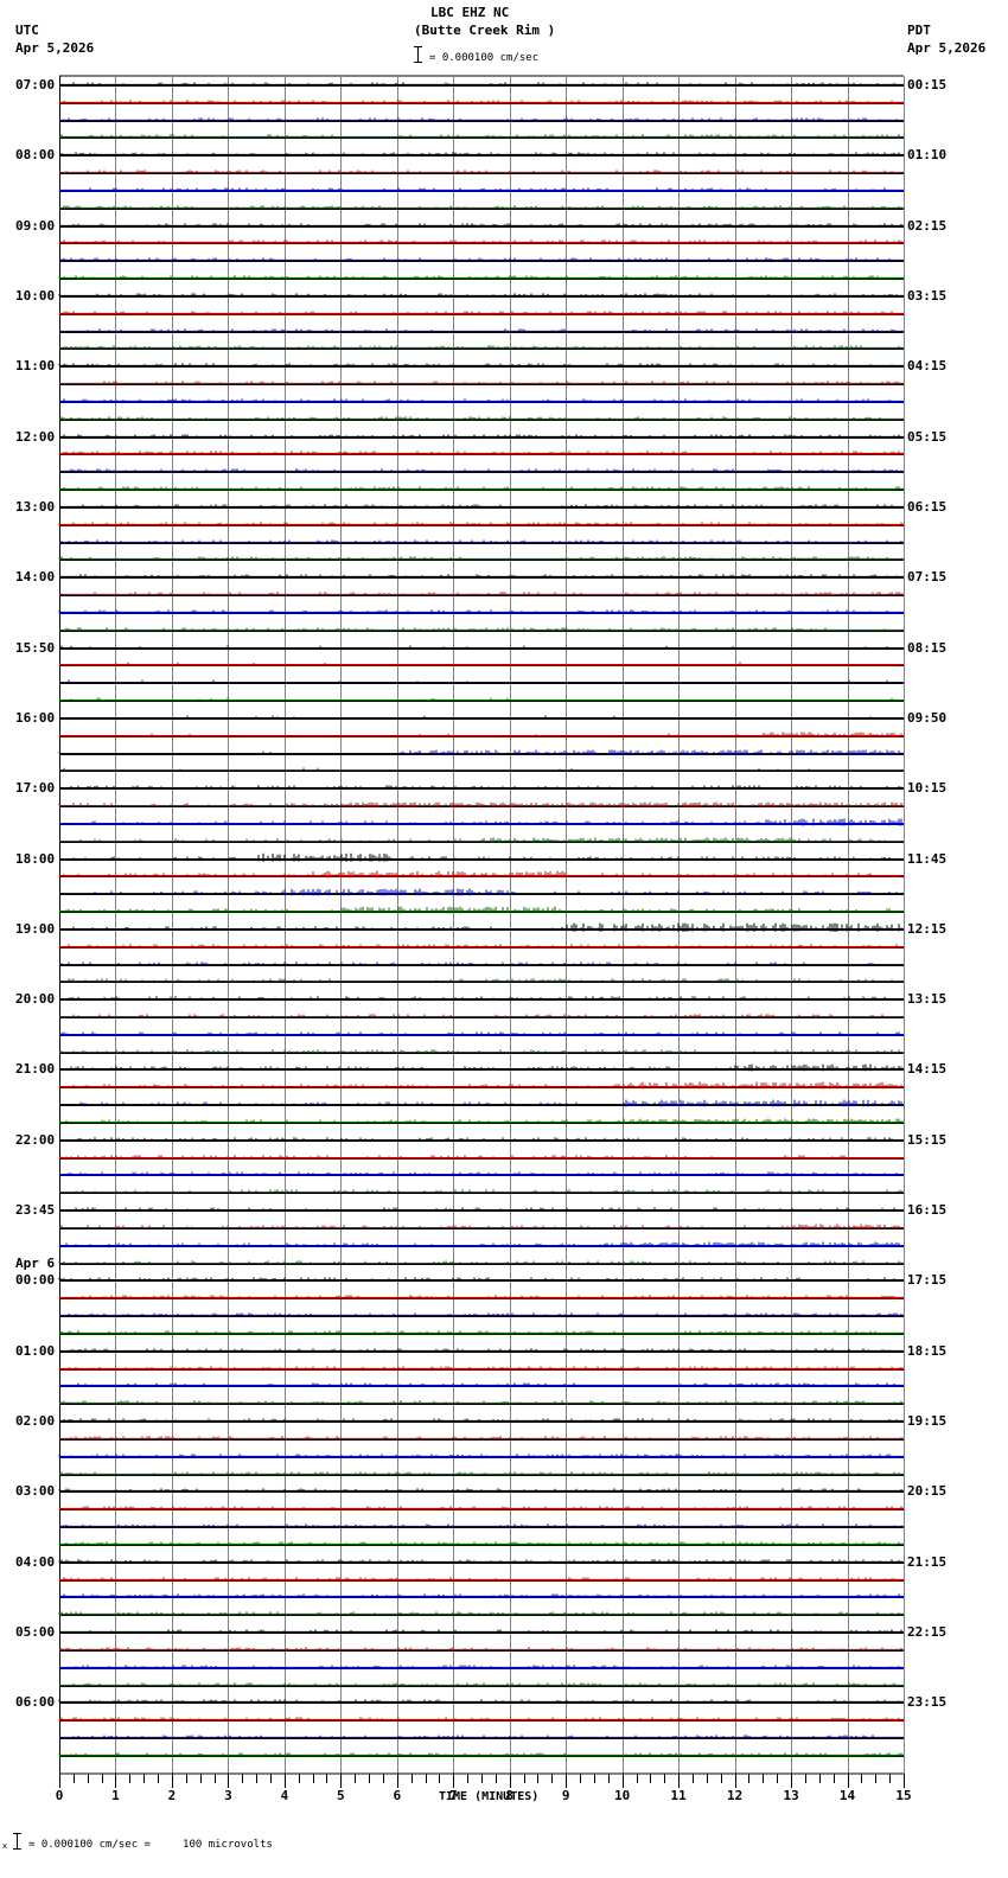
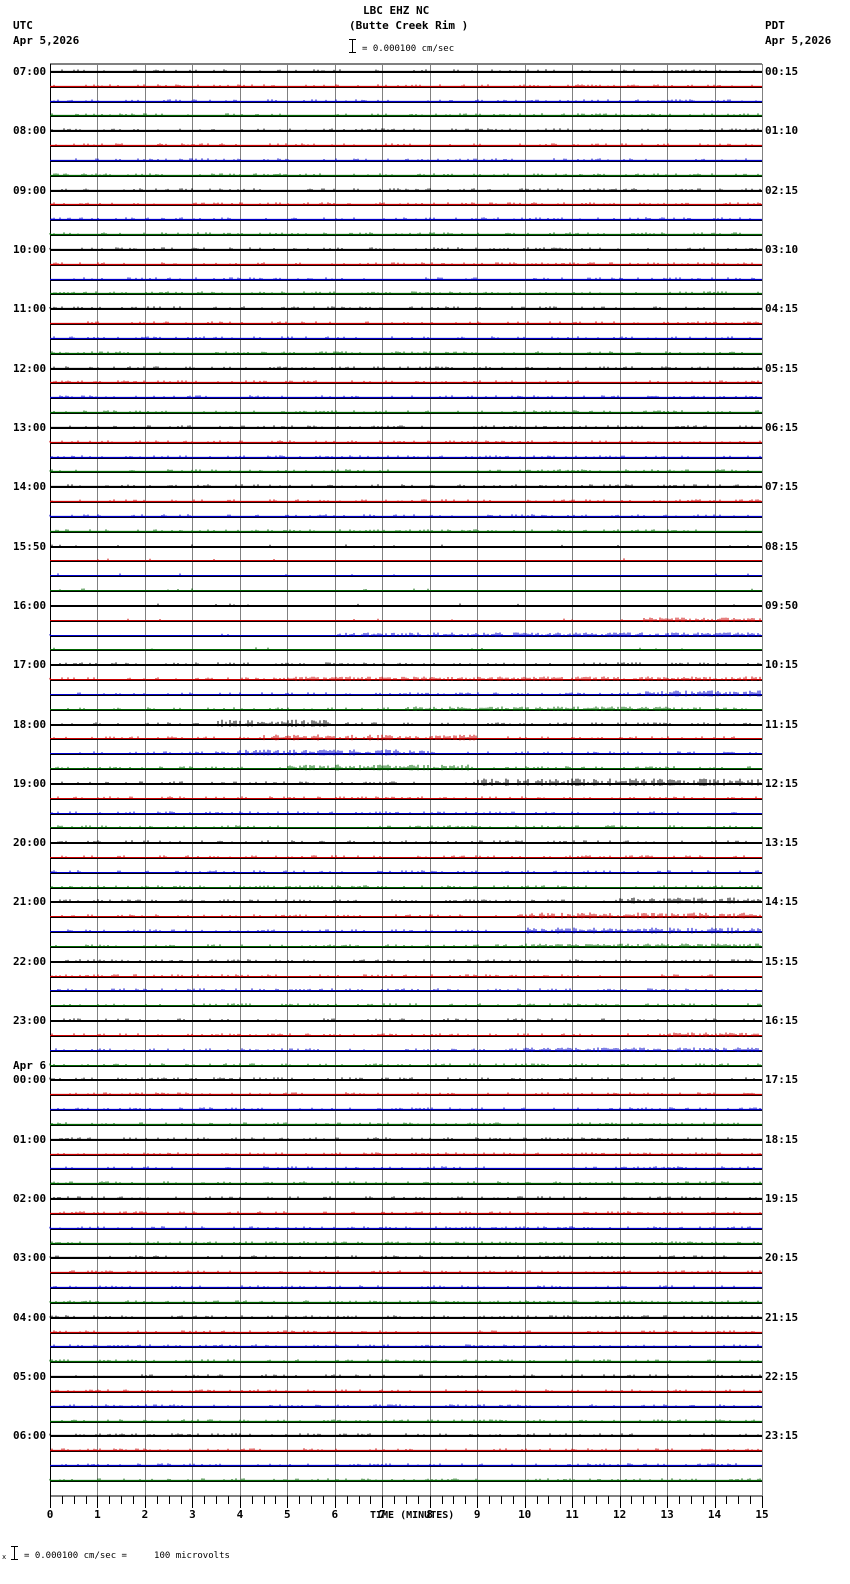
  LBC EHZ NC
  (Butte Creek Rim )
  = 0.000100 cm/sec
  UTC
  Apr 5,2026
  PDT
  Apr 5,2026
  0
  1
  2
  3
  4
  5
  6
  7
  8
  9
  10
  11
  12
  13
  14
  15
  07:00
  08:00
  09:00
  10:00
  11:00
  12:00
  13:00
  14:00
  15:50
  16:00
  17:00
  18:00
  19:00
  20:00
  21:00
  22:00
- 23:45
+ 23:00
  00:00
  01:00
  02:00
  03:00
  04:00
  05:00
  06:00
  Apr 6
  00:15
  01:10
  02:15
- 03:15
+ 03:10
  04:15
  05:15
  06:15
  07:15
  08:15
  09:50
  10:15
- 11:45
+ 11:15
  12:15
  13:15
  14:15
  15:15
  16:15
  17:15
  18:15
  19:15
  20:15
  21:15
  22:15
  23:15
  TIME (MINUTES)
  x
  = 0.000100 cm/sec = 100 microvolts
